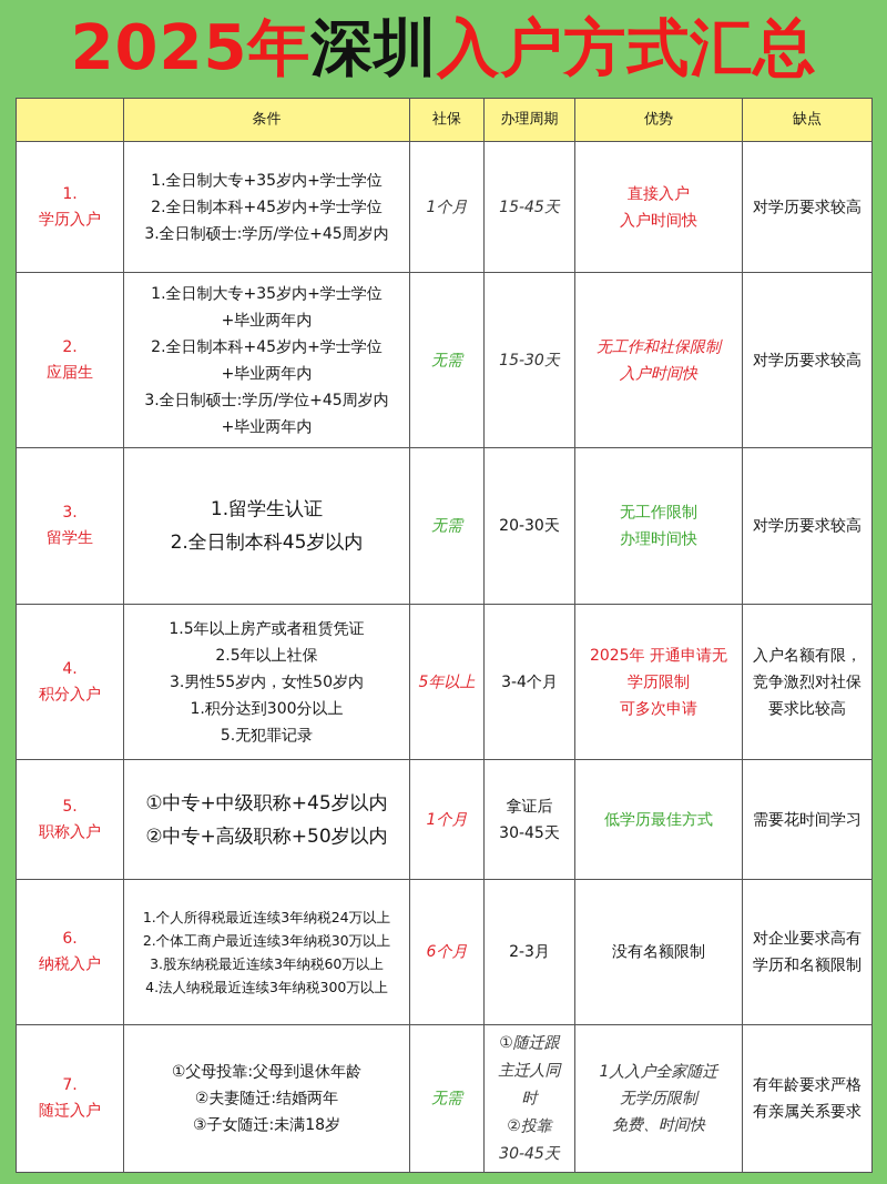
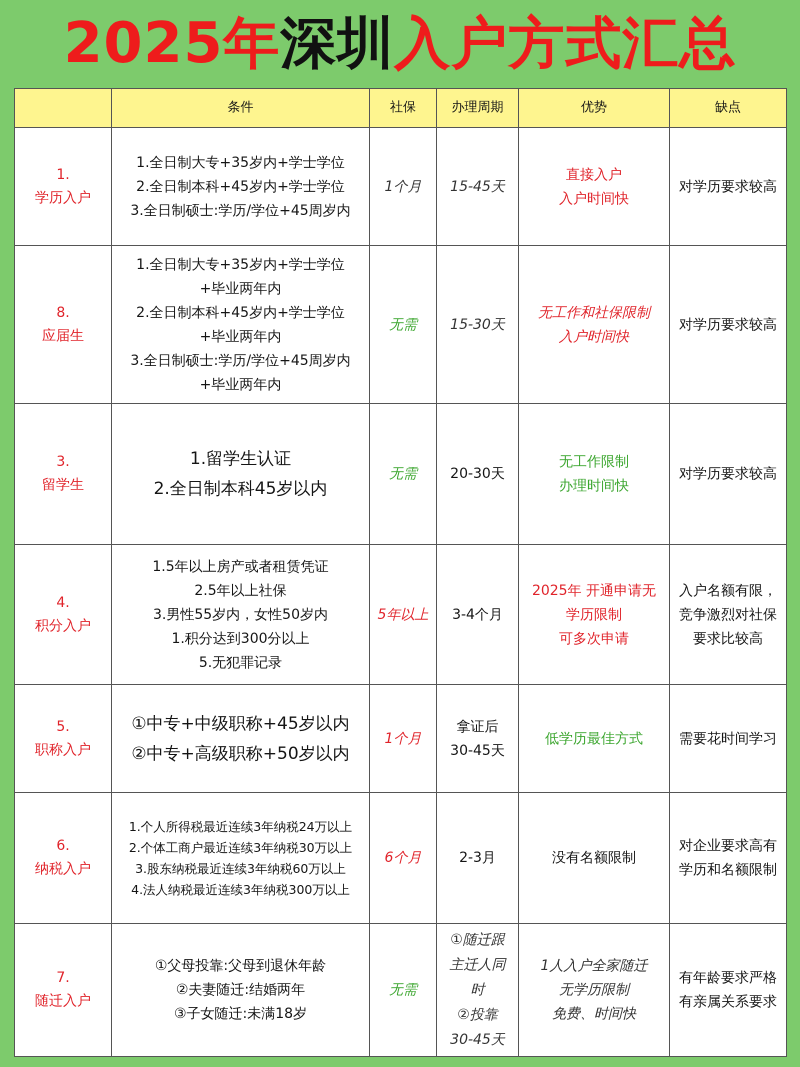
  2025年深圳入户方式汇总
  	条件	社保	办理周期	优势	缺点
  1. 学历入户	1.全日制大专+35岁内+学士学位 2.全日制本科+45岁内+学士学位 3.全日制硕士:学历/学位+45周岁内	1个月	15-45天	直接入户 入户时间快	对学历要求较高
- 2. 应届生	1.全日制大专+35岁内+学士学位 +毕业两年内 2.全日制本科+45岁内+学士学位 +毕业两年内 3.全日制硕士:学历/学位+45周岁内 +毕业两年内	无需	15-30天	无工作和社保限制 入户时间快	对学历要求较高
+ 8. 应届生	1.全日制大专+35岁内+学士学位 +毕业两年内 2.全日制本科+45岁内+学士学位 +毕业两年内 3.全日制硕士:学历/学位+45周岁内 +毕业两年内	无需	15-30天	无工作和社保限制 入户时间快	对学历要求较高
  3. 留学生	1.留学生认证 2.全日制本科45岁以内	无需	20-30天	无工作限制 办理时间快	对学历要求较高
  4. 积分入户	1.5年以上房产或者租赁凭证 2.5年以上社保 3.男性55岁内，女性50岁内 1.积分达到300分以上 5.无犯罪记录	5年以上	3-4个月	2025年 开通申请无 学历限制 可多次申请	入户名额有限，竞争激烈对社保要求比较高
  5. 职称入户	①中专+中级职称+45岁以内 ②中专+高级职称+50岁以内	1个月	拿证后 30-45天	低学历最佳方式	需要花时间学习
  6. 纳税入户	1.个人所得税最近连续3年纳税24万以上 2.个体工商户最近连续3年纳税30万以上 3.股东纳税最近连续3年纳税60万以上 4.法人纳税最近连续3年纳税300万以上	6个月	2-3月	没有名额限制	对企业要求高有学历和名额限制
  7. 随迁入户	①父母投靠:父母到退休年龄 ②夫妻随迁:结婚两年 ③子女随迁:未满18岁	无需	①随迁跟 主迁人同 时 ②投靠 30-45天	1人入户全家随迁 无学历限制 免费、时间快	有年龄要求严格有亲属关系要求
